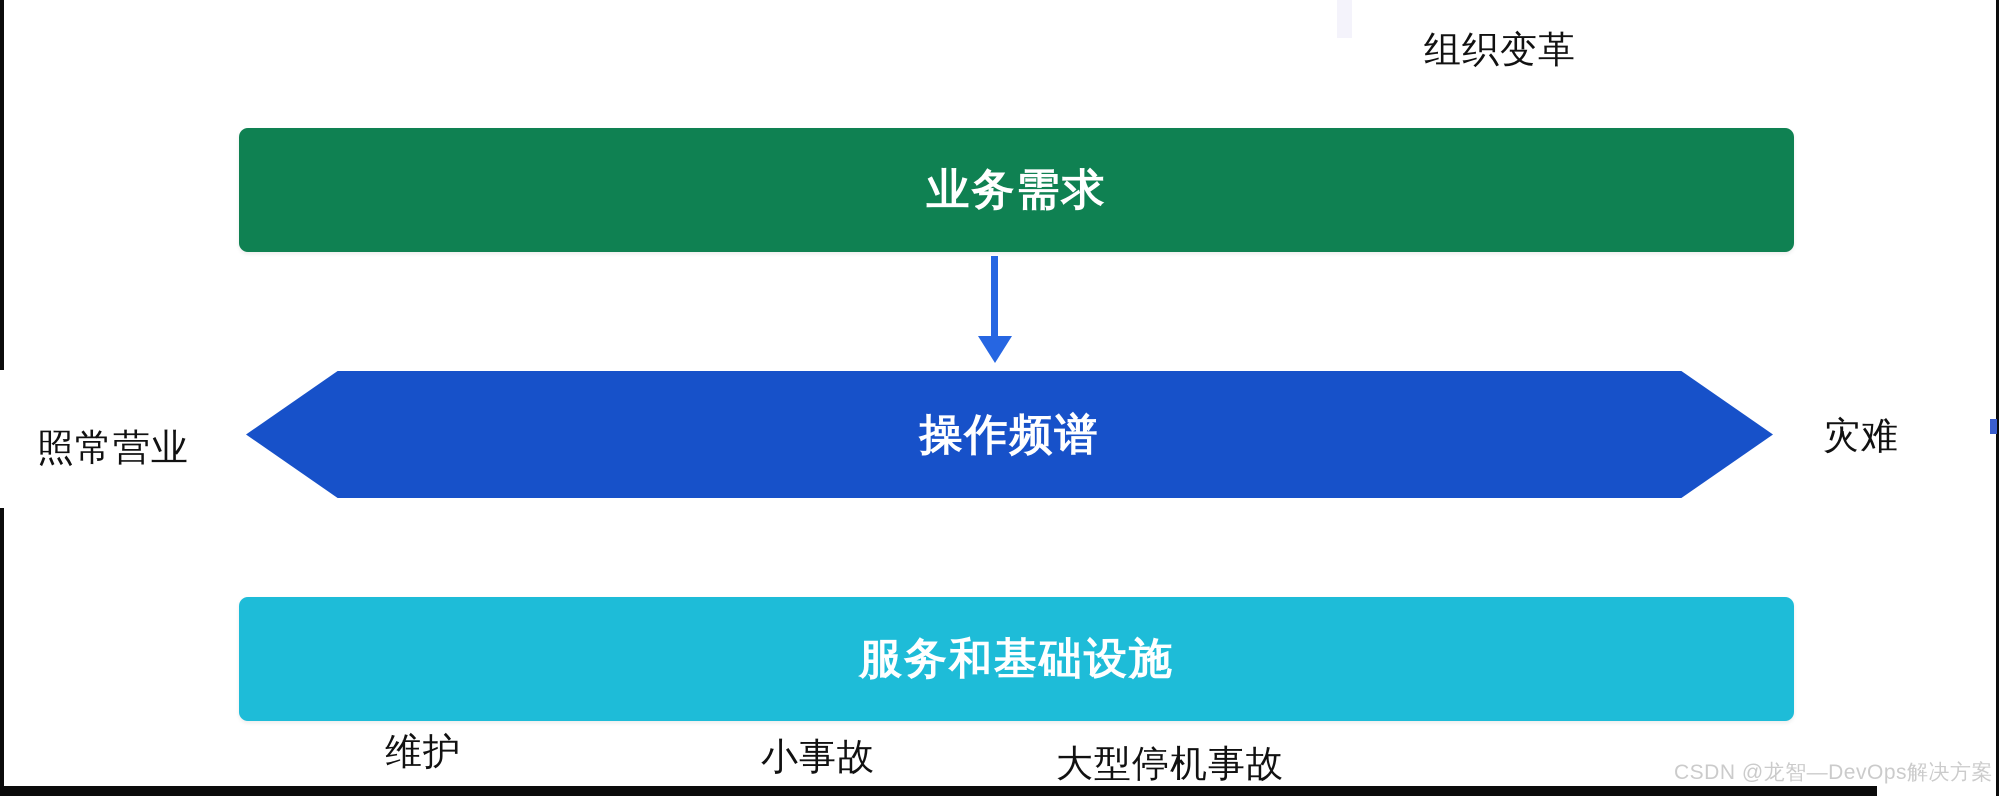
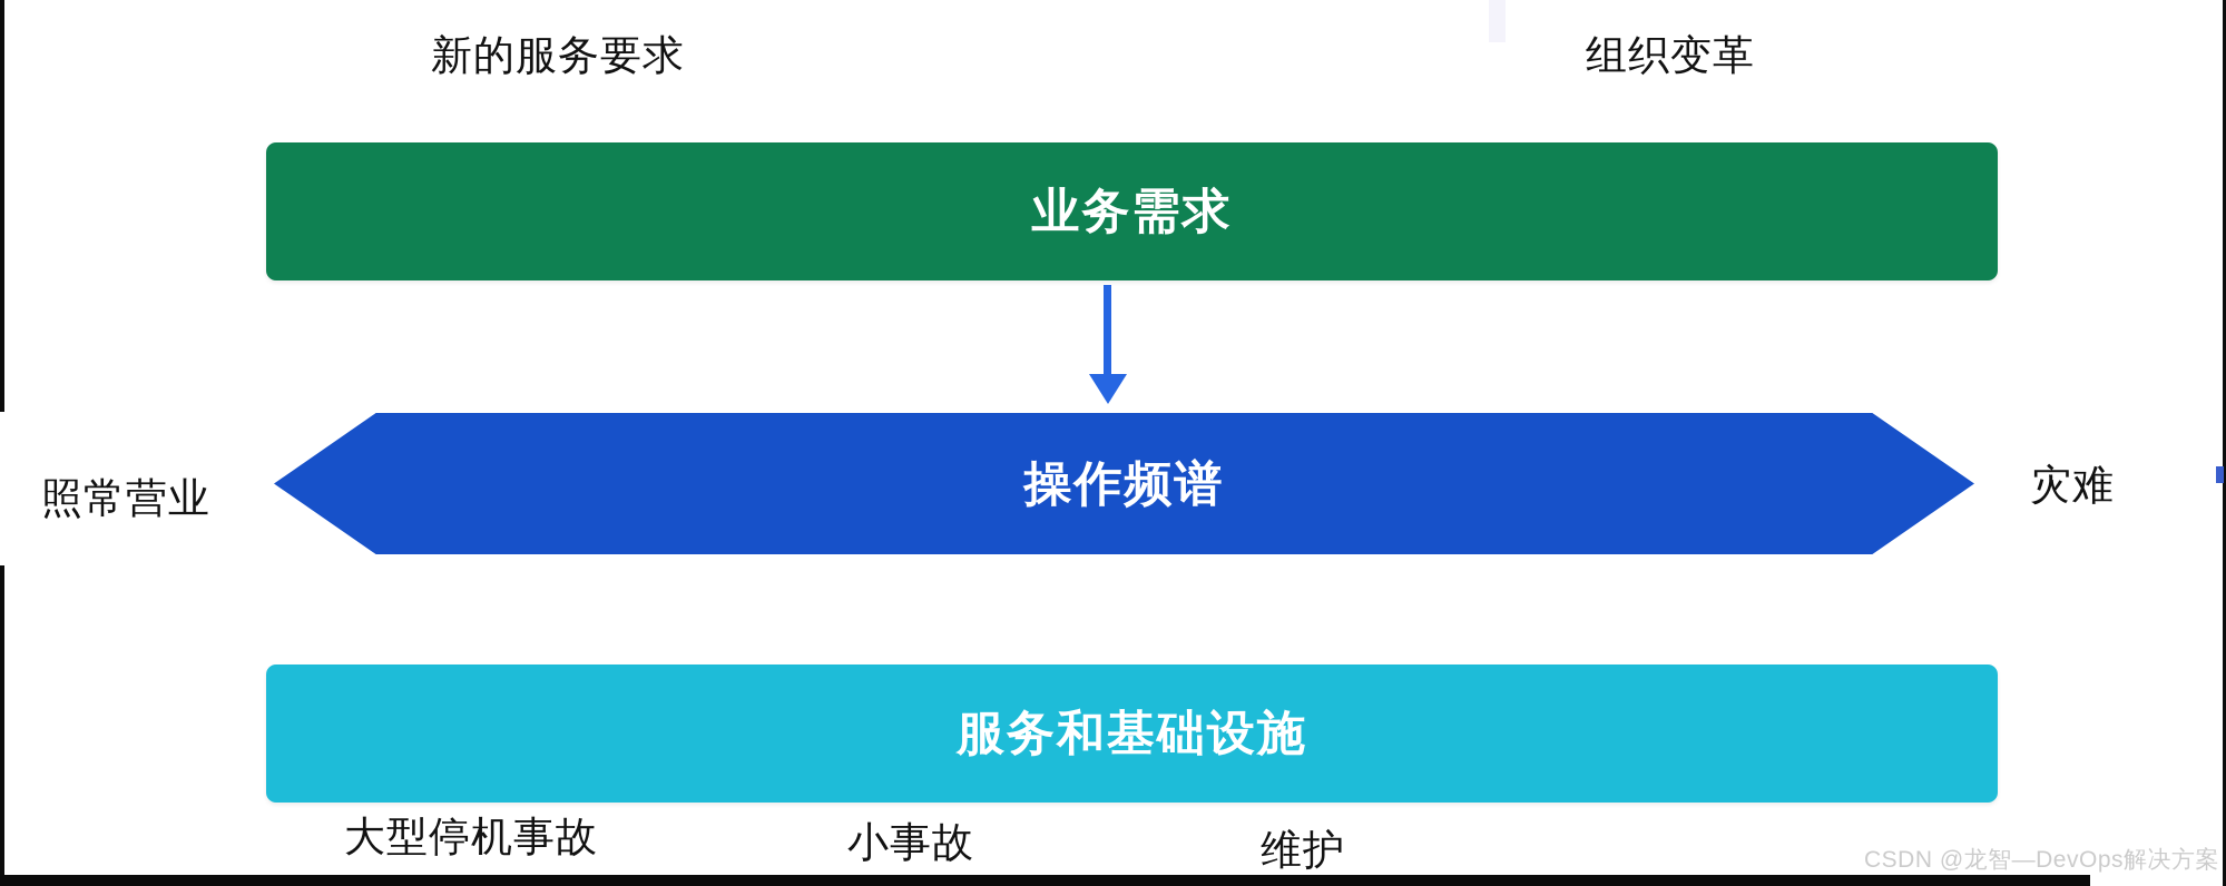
+ 新的服务要求
  组织变革
  业务需求
  操作频谱
  照常营业
  灾难
  服务和基础设施
- 维护
+ 大型停机事故
  小事故
- 大型停机事故
+ 维护
  CSDN @龙智—DevOps解决方案
